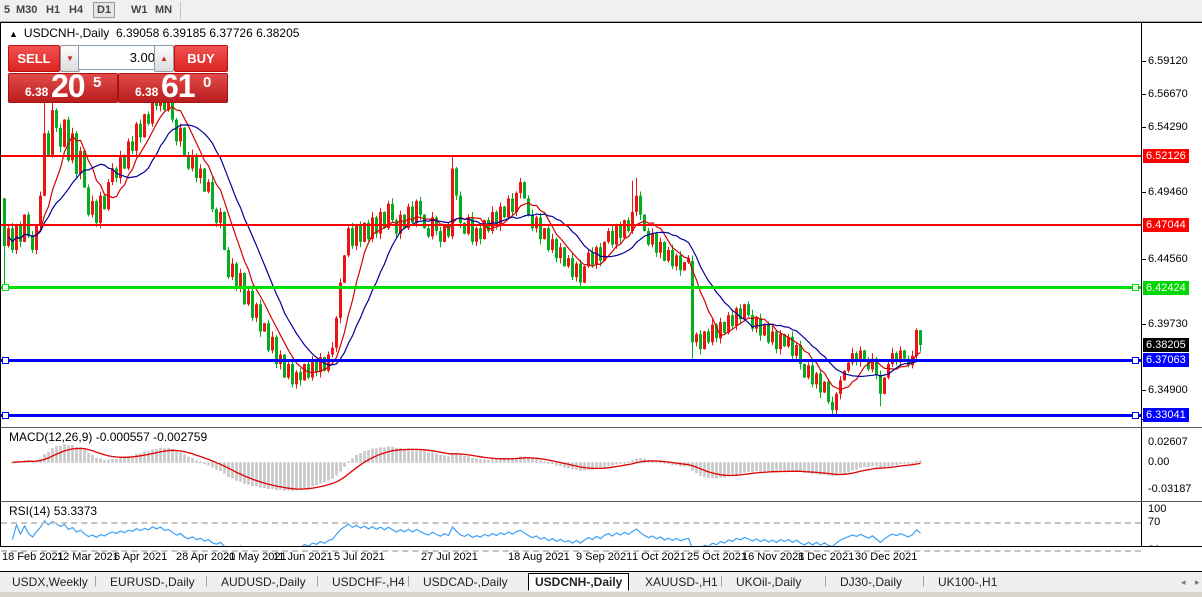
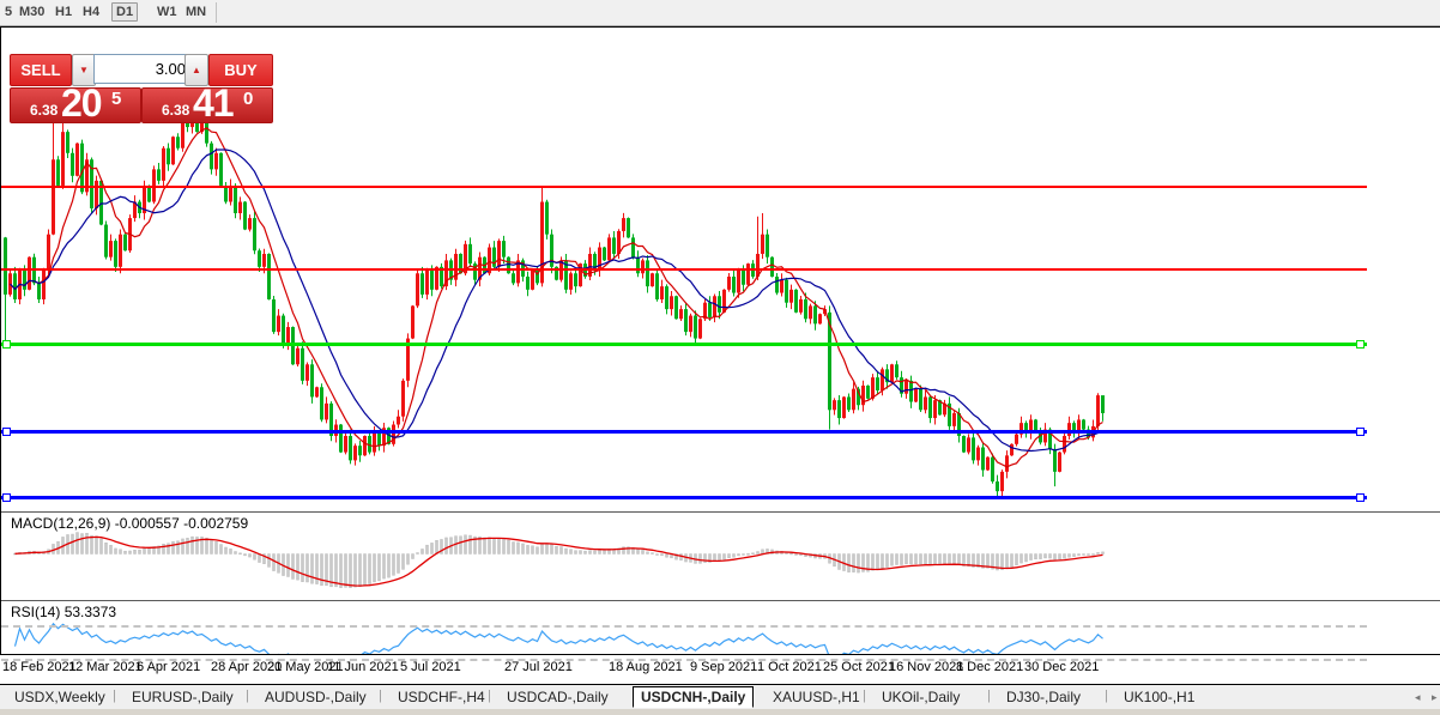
  5
  M30
  H1
  H4
  D1
  W1
  MN
- ▲ USDCNH-,Daily 6.39058 6.39185 6.37726 6.38205
  SELL
  ▼
  3.00
  ▲
  BUY
  6.38
  20
  5
  6.38
- 61
+ 41
  0
- 6.59120
- 6.56670
- 6.54290
- 6.49460
- 6.44560
- 6.39730
- 6.34900
- 6.52126
- 6.47044
- 6.42424
- 6.38205
- 6.37063
- 6.33041
- 0.02607
- 0.00
- -0.03187
- 100
- 70
  MACD(12,26,9) -0.000557 -0.002759
  RSI(14) 53.3373
  18 Feb 2021
  12 Mar 2021
  6 Apr 2021
  28 Apr 2021
  20 May 2021
  11 Jun 2021
  5 Jul 2021
  27 Jul 2021
  18 Aug 2021
  9 Sep 2021
  1 Oct 2021
  25 Oct 2021
  16 Nov 2021
  8 Dec 2021
  30 Dec 2021
  USDX,Weekly
  |
  EURUSD-,Daily
  |
  AUDUSD-,Daily
  |
  USDCHF-,H4
  |
  USDCAD-,Daily
  USDCNH-,Daily
  XAUUSD-,H1
  |
  UKOil-,Daily
  |
  DJ30-,Daily
  |
  UK100-,H1
  ◂
  ▸
